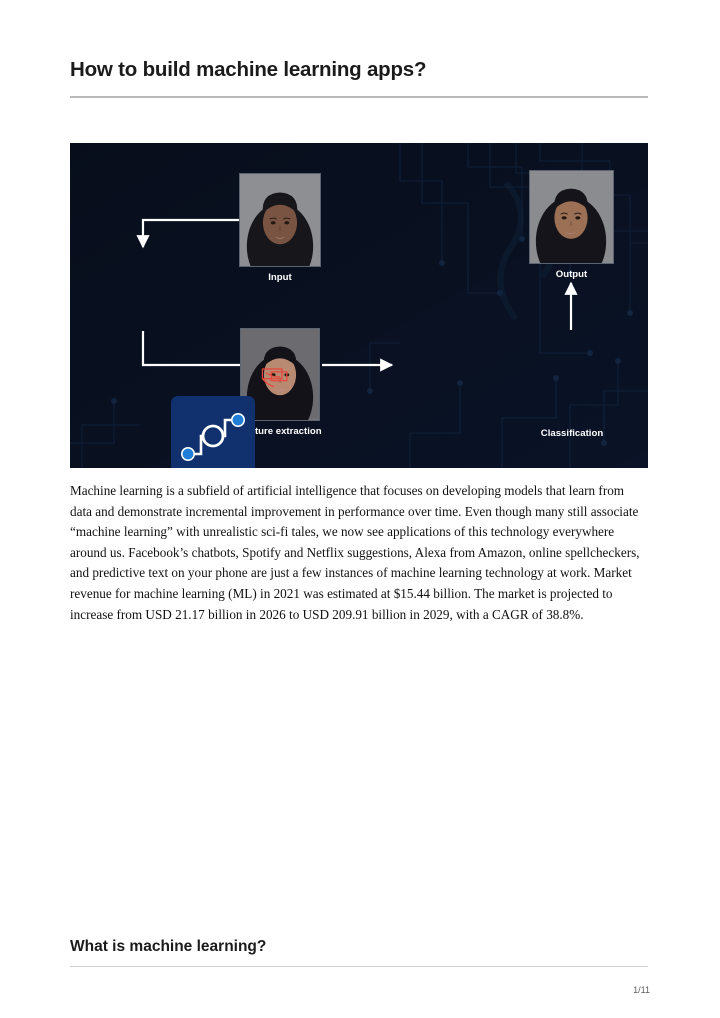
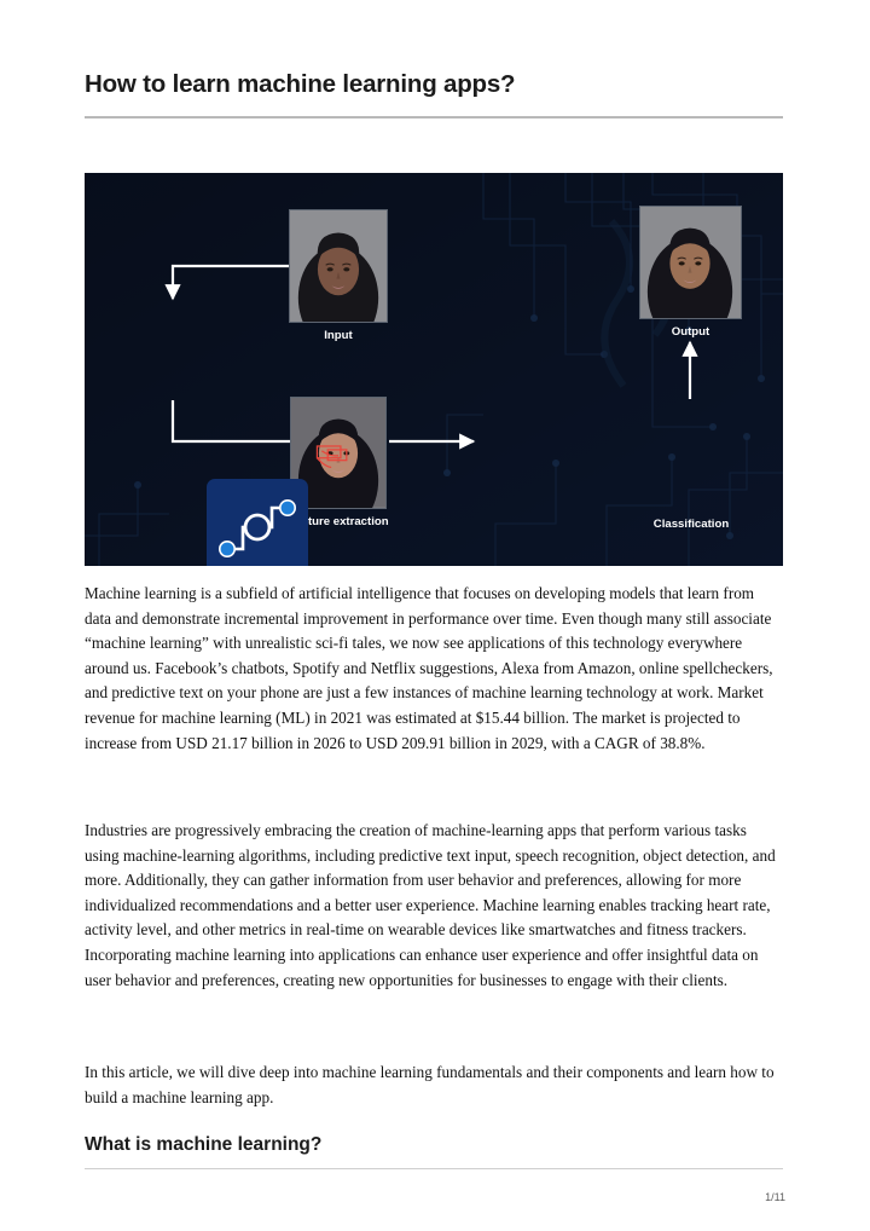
- How to build machine learning apps?
+ How to learn machine learning apps?
  Input
  Output
  ture extraction
  Classification
  Machine learning is a subfield of artificial intelligence that focuses on developing models that learn from data and demonstrate incremental improvement in performance over time. Even though many still associate “machine learning” with unrealistic sci-fi tales, we now see applications of this technology everywhere around us. Facebook’s chatbots, Spotify and Netflix suggestions, Alexa from Amazon, online spellcheckers, and predictive text on your phone are just a few instances of machine learning technology at work. Market revenue for machine learning (ML) in 2021 was estimated at $15.44 billion. The market is projected to increase from USD 21.17 billion in 2026 to USD 209.91 billion in 2029, with a CAGR of 38.8%.
+ Industries are progressively embracing the creation of machine-learning apps that perform various tasks using machine-learning algorithms, including predictive text input, speech recognition, object detection, and more. Additionally, they can gather information from user behavior and preferences, allowing for more individualized recommendations and a better user experience. Machine learning enables tracking heart rate, activity level, and other metrics in real-time on wearable devices like smartwatches and fitness trackers. Incorporating machine learning into applications can enhance user experience and offer insightful data on user behavior and preferences, creating new opportunities for businesses to engage with their clients.
+ In this article, we will dive deep into machine learning fundamentals and their components and learn how to build a machine learning app.
  What is machine learning?
  1/11
